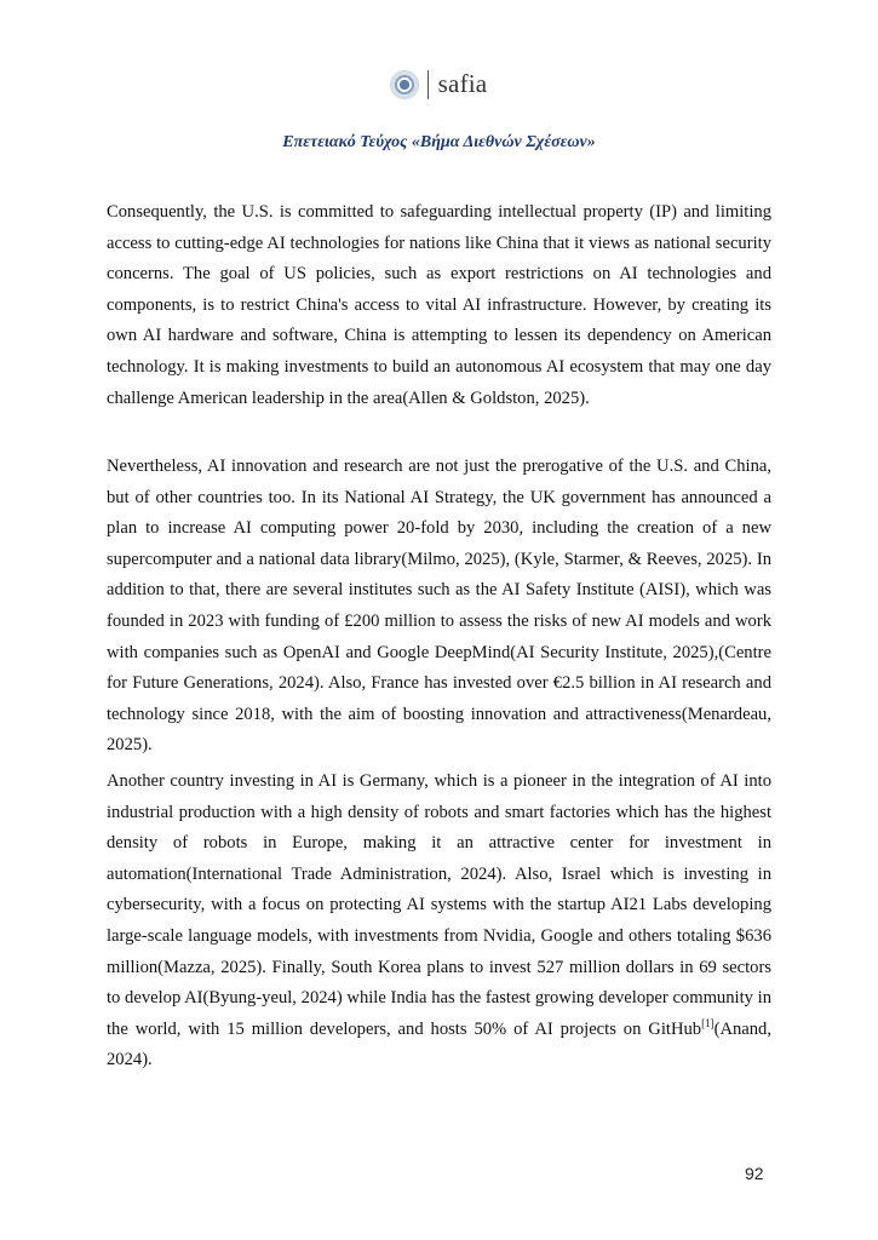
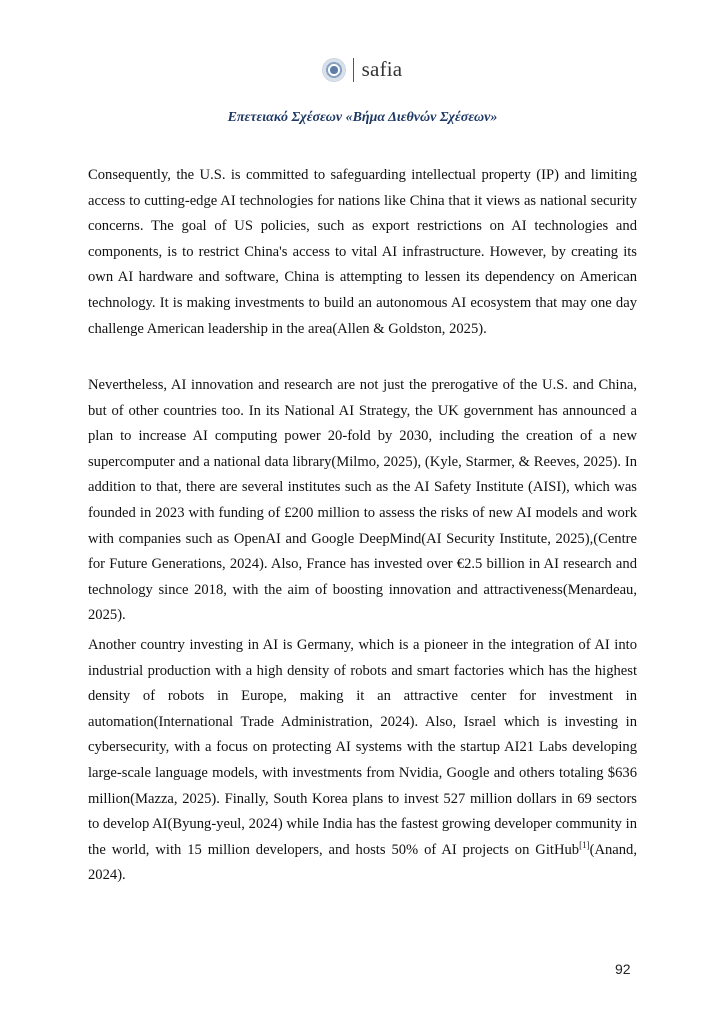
  safia
- Επετειακό Τεύχος «Βήμα Διεθνών Σχέσεων»
+ Επετειακό Σχέσεων «Βήμα Διεθνών Σχέσεων»
  Consequently, the U.S. is committed to safeguarding intellectual property (IP) and limiting access to cutting-edge AI technologies for nations like China that it views as national security concerns. The goal of US policies, such as export restrictions on AI technologies and components, is to restrict China's access to vital AI infrastructure. However, by creating its own AI hardware and software, China is attempting to lessen its dependency on American technology. It is making investments to build an autonomous AI ecosystem that may one day challenge American leadership in the area(Allen & Goldston, 2025).
  Nevertheless, AI innovation and research are not just the prerogative of the U.S. and China, but of other countries too. In its National AI Strategy, the UK government has announced a plan to increase AI computing power 20-fold by 2030, including the creation of a new supercomputer and a national data library(Milmo, 2025), (Kyle, Starmer, & Reeves, 2025). In addition to that, there are several institutes such as the AI Safety Institute (AISI), which was founded in 2023 with funding of £200 million to assess the risks of new AI models and work with companies such as OpenAI and Google DeepMind(AI Security Institute, 2025),(Centre for Future Generations, 2024). Also, France has invested over €2.5 billion in AI research and technology since 2018, with the aim of boosting innovation and attractiveness(Menardeau, 2025).
  Another country investing in AI is Germany, which is a pioneer in the integration of AI into industrial production with a high density of robots and smart factories which has the highest density of robots in Europe, making it an attractive center for investment in automation(International Trade Administration, 2024). Also, Israel which is investing in cybersecurity, with a focus on protecting AI systems with the startup AI21 Labs developing large-scale language models, with investments from Nvidia, Google and others totaling $636 million(Mazza, 2025). Finally, South Korea plans to invest 527 million dollars in 69 sectors to develop AI(Byung-yeul, 2024) while India has the fastest growing developer community in the world, with 15 million developers, and hosts 50% of AI projects on GitHub[1](Anand, 2024).
  92
